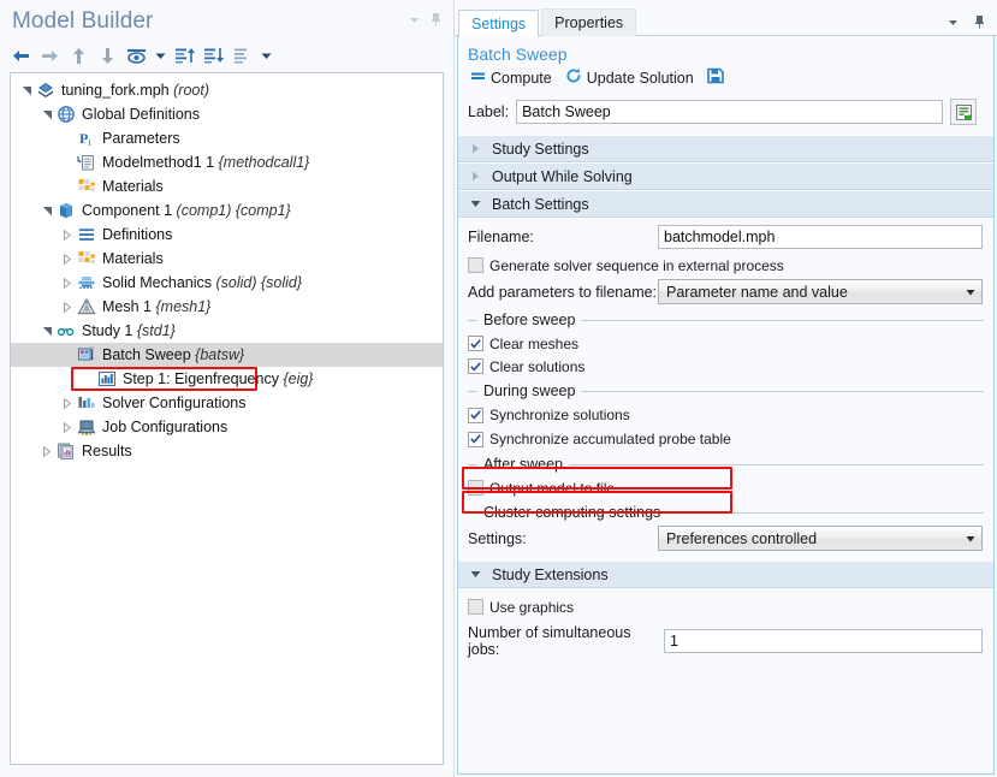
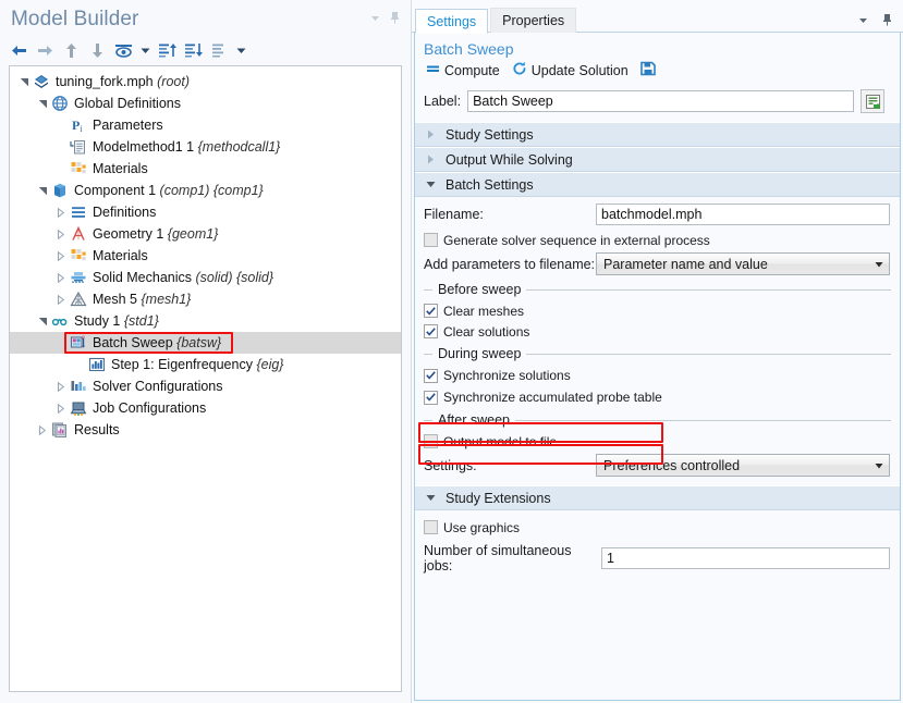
  Model Builder
  tuning_fork.mph
  (root)
  Global Definitions
  P
  i
  Parameters
  Modelmethod1 1
  {methodcall1}
  Materials
  Component 1
  (comp1) {comp1}
  Definitions
+ Geometry 1
+ {geom1}
  Materials
  Solid Mechanics
  (solid) {solid}
- Mesh 1
+ Mesh 5
  {mesh1}
  Study 1
  {std1}
  Batch Sweep
  {batsw}
  Step 1: Eigenfrequency
  {eig}
  Solver Configurations
  Job Configurations
  Results
  Settings
  Properties
  Batch Sweep
  Compute
  Update Solution
  Label:
  Batch Sweep
  Study Settings
  Output While Solving
  Batch Settings
  Filename:
  batchmodel.mph
  Generate solver sequence in external process
  Add parameters to filename:
  Parameter name and value
  Before sweep
  Clear meshes
  Clear solutions
  During sweep
  Synchronize solutions
  Synchronize accumulated probe table
  After sweep
  Output model to file
- Cluster computing settings
  Settings:
  Preferences controlled
  Study Extensions
  Use graphics
  Number of simultaneous jobs:
  1
